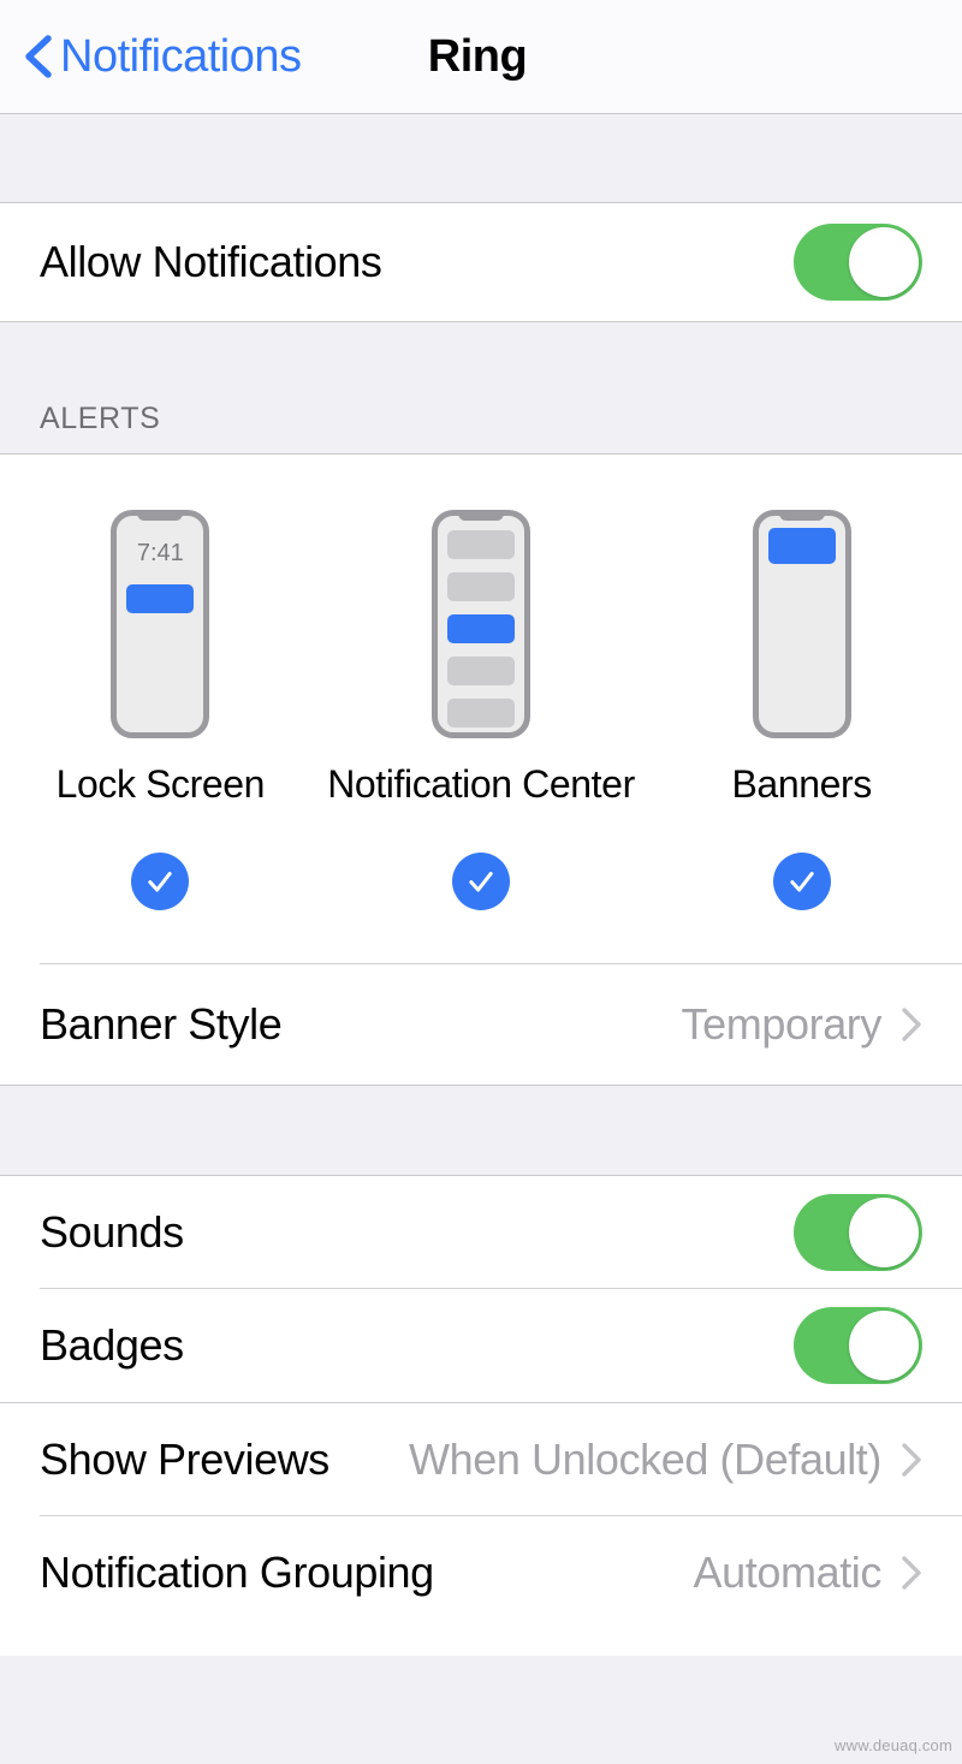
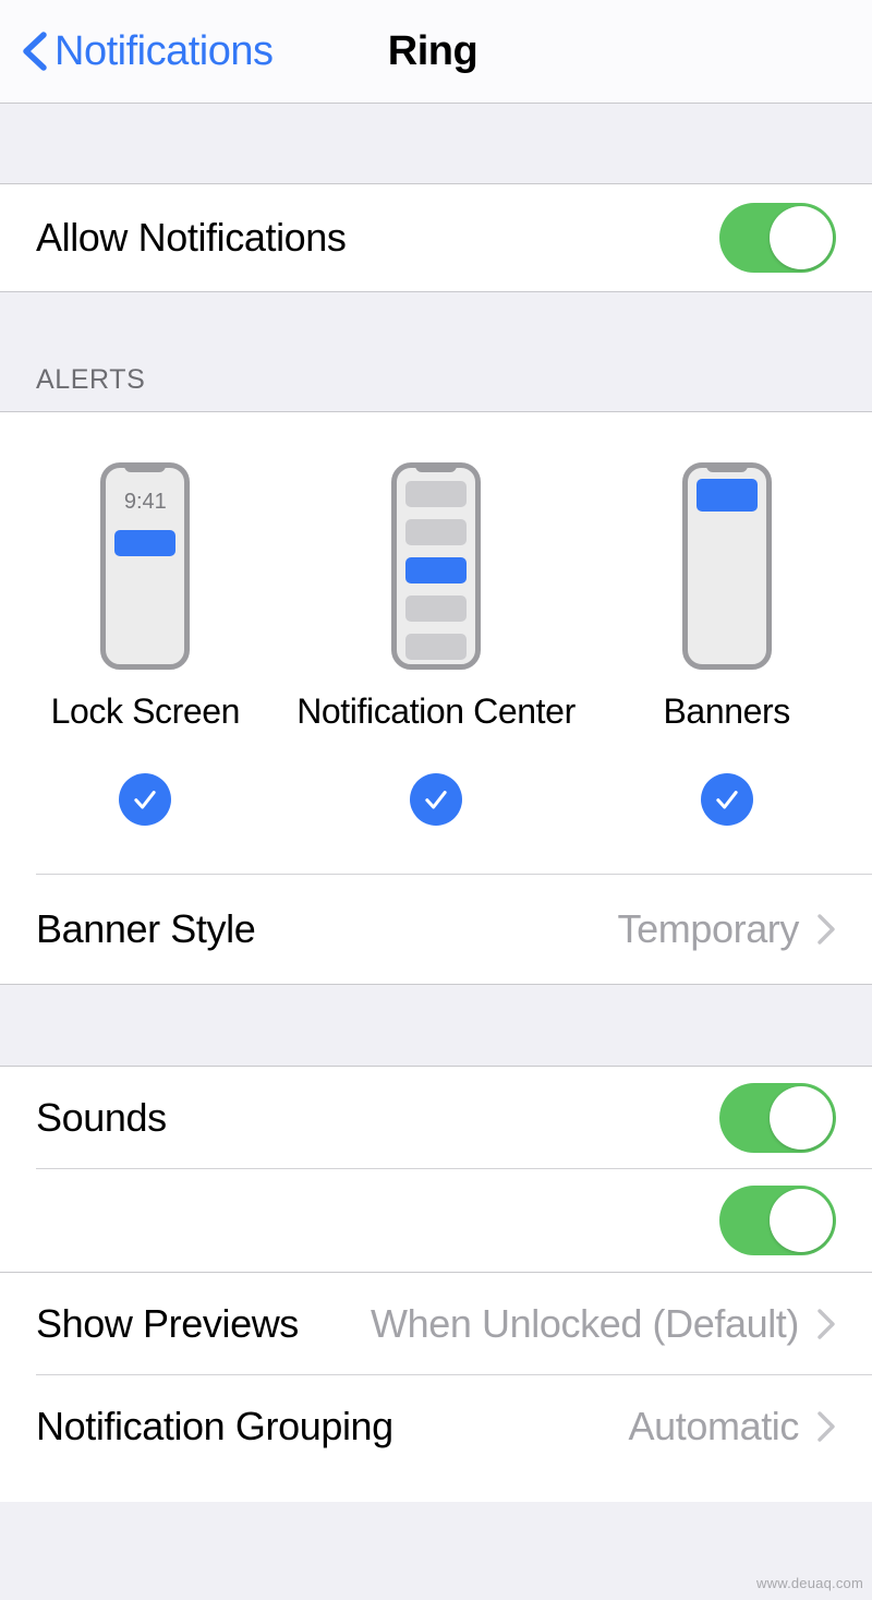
  Notifications
  Ring
  Allow Notifications
  ALERTS
- 7:41
+ 9:41
  Lock Screen
  Notification Center
  Banners
  Banner Style
  Temporary
  Sounds
- Badges
  Show Previews
  When Unlocked (Default)
  Notification Grouping
  Automatic
  www.deuaq.com
